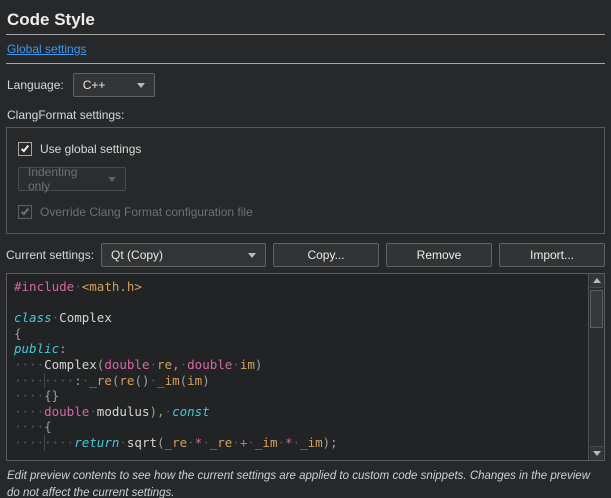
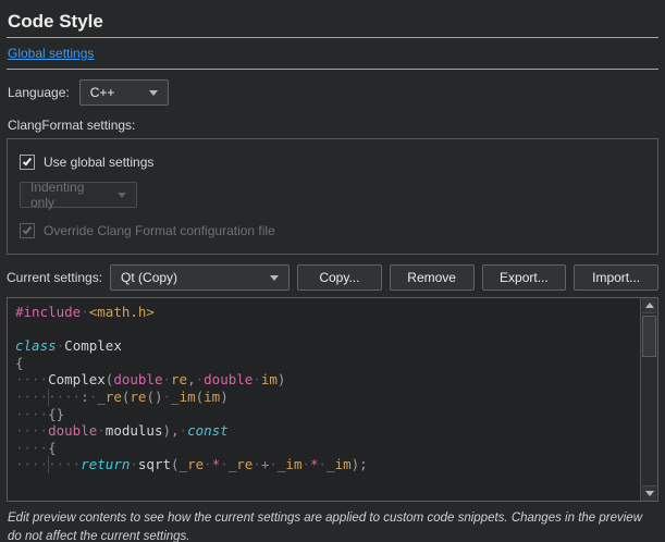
  Code Style
  Global settings
  Language:
  C++
  ClangFormat settings:
  Use global settings
  Indenting only
  Override Clang Format configuration file
  Current settings:
  Qt (Copy)
  Copy...
  Remove
+ Export...
  Import...
  #include·<math.h>
  class·Complex
  {
- public:
  ····Complex(double·re,·double·im)
  ········:·_re(re()·_im(im)
  ····{}
  ····double·modulus),·const
  ····{
  ········return·sqrt(_re·*·_re·+·_im·*·_im);
  Edit preview contents to see how the current settings are applied to custom code snippets. Changes in the preview do not affect the current settings.
